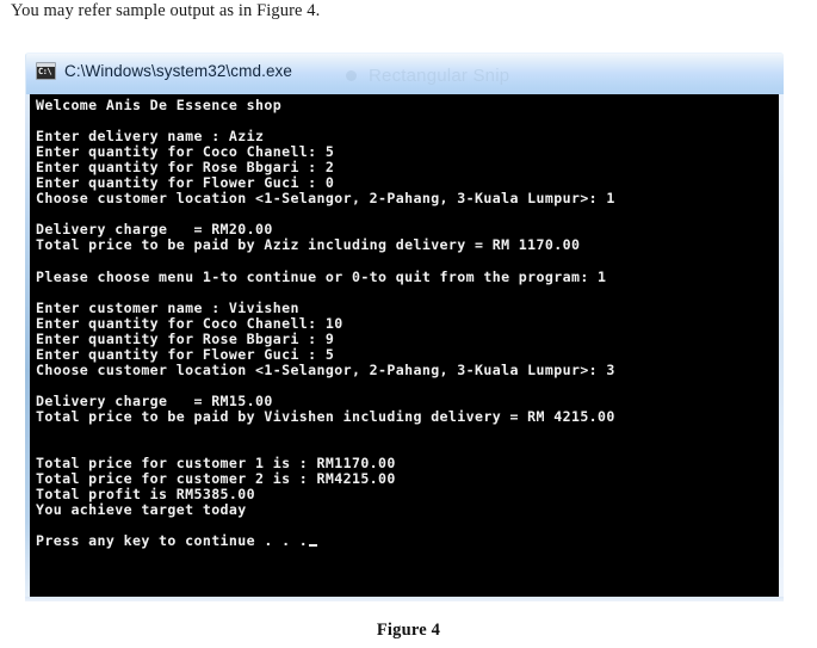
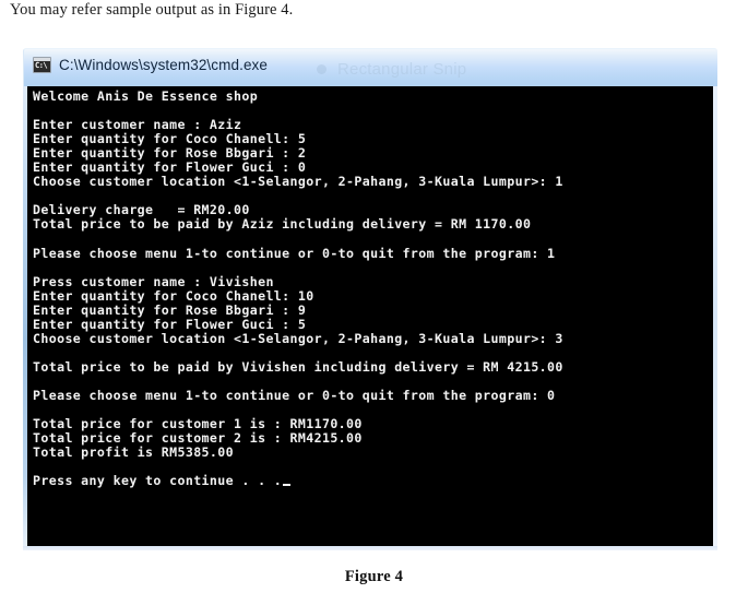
  You may refer sample output as in Figure 4.
  C:\
  C:\Windows\system32\cmd.exe
  Rectangular Snip
  Welcome Anis De Essence shop
- Enter delivery name : Aziz
+ Enter customer name : Aziz
  Enter quantity for Coco Chanell: 5
  Enter quantity for Rose Bbgari : 2
  Enter quantity for Flower Guci : 0
  Choose customer location <1-Selangor, 2-Pahang, 3-Kuala Lumpur>: 1
  Delivery charge = RM20.00
  Total price to be paid by Aziz including delivery = RM 1170.00
  Please choose menu 1-to continue or 0-to quit from the program: 1
- Enter customer name : Vivishen
+ Press customer name : Vivishen
  Enter quantity for Coco Chanell: 10
  Enter quantity for Rose Bbgari : 9
  Enter quantity for Flower Guci : 5
  Choose customer location <1-Selangor, 2-Pahang, 3-Kuala Lumpur>: 3
- Delivery charge = RM15.00
  Total price to be paid by Vivishen including delivery = RM 4215.00
+ Please choose menu 1-to continue or 0-to quit from the program: 0
  Total price for customer 1 is : RM1170.00
  Total price for customer 2 is : RM4215.00
  Total profit is RM5385.00
- You achieve target today
  Press any key to continue . . .
  Figure 4
